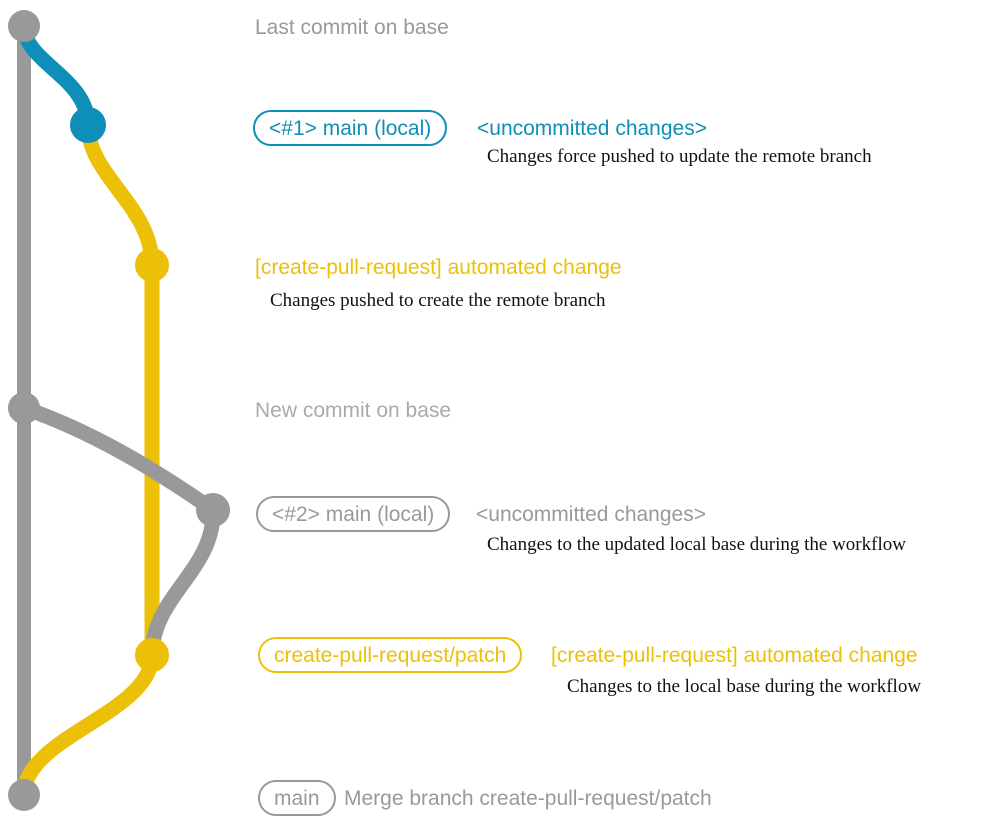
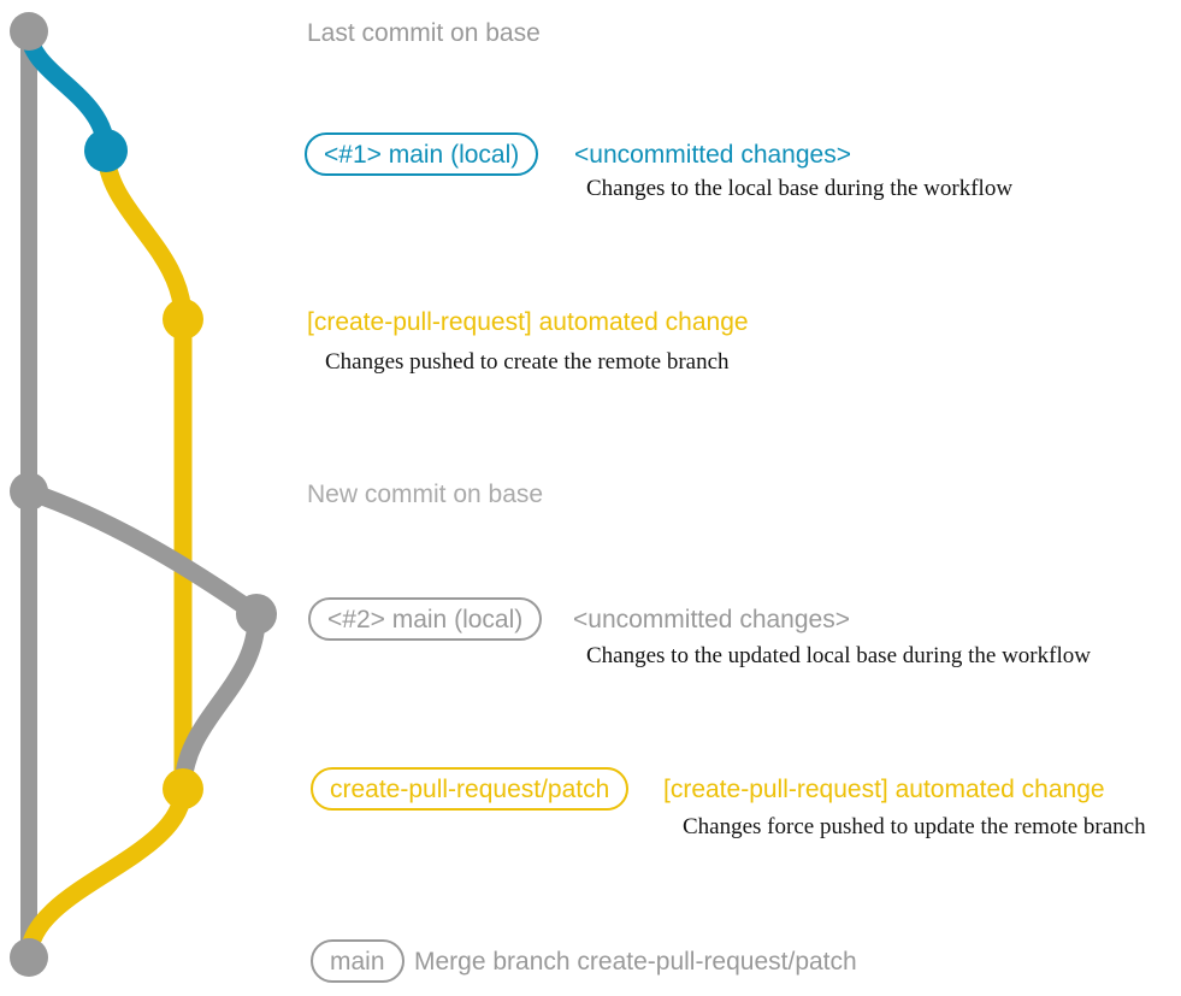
  Last commit on base
  <#1> main (local)
  <uncommitted changes>
- Changes force pushed to update the remote branch
+ Changes to the local base during the workflow
  [create-pull-request] automated change
  Changes pushed to create the remote branch
  New commit on base
  <#2> main (local)
  <uncommitted changes>
  Changes to the updated local base during the workflow
  create-pull-request/patch
  [create-pull-request] automated change
- Changes to the local base during the workflow
+ Changes force pushed to update the remote branch
  main
  Merge branch create-pull-request/patch
